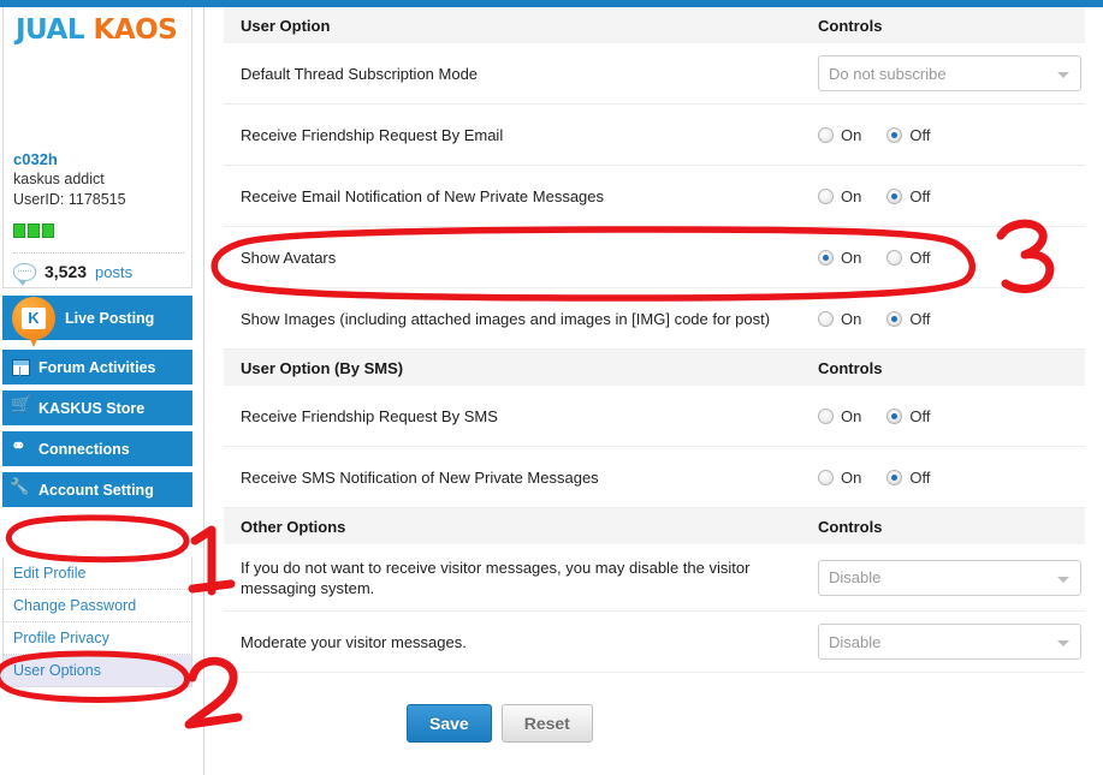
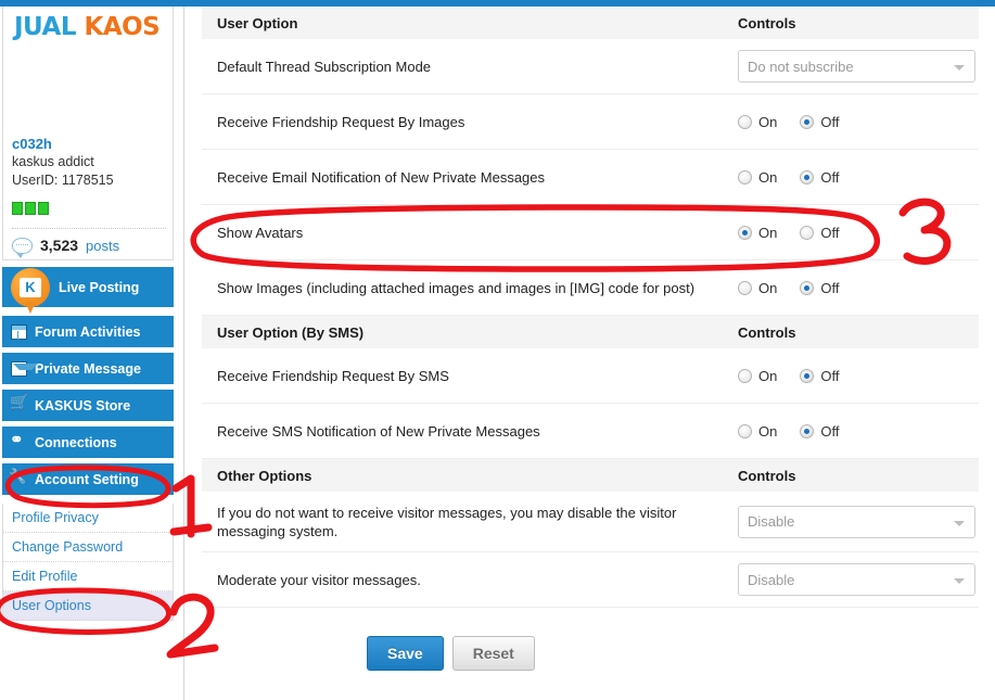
  JUAL KAOS
  c032h
  kaskus addict
  UserID: 1178515
  3,523
  posts
  K
  Live Posting
  Forum Activities
+ Private Message
  KASKUS Store
  Connections
  Account Setting
- Edit Profile
+ Profile Privacy
  Change Password
- Profile Privacy
+ Edit Profile
  User Options
  User Option
  Controls
  Default Thread Subscription Mode
  Do not subscribe
- Receive Friendship Request By Email
+ Receive Friendship Request By Images
  On
  Off
  Receive Email Notification of New Private Messages
  On
  Off
  Show Avatars
  On
  Off
  Show Images (including attached images and images in [IMG] code for post)
  On
  Off
  User Option (By SMS)
  Controls
  Receive Friendship Request By SMS
  On
  Off
  Receive SMS Notification of New Private Messages
  On
  Off
  Other Options
  Controls
  If you do not want to receive visitor messages, you may disable the visitor messaging system.
  Disable
  Moderate your visitor messages.
  Disable
  Save
  Reset
